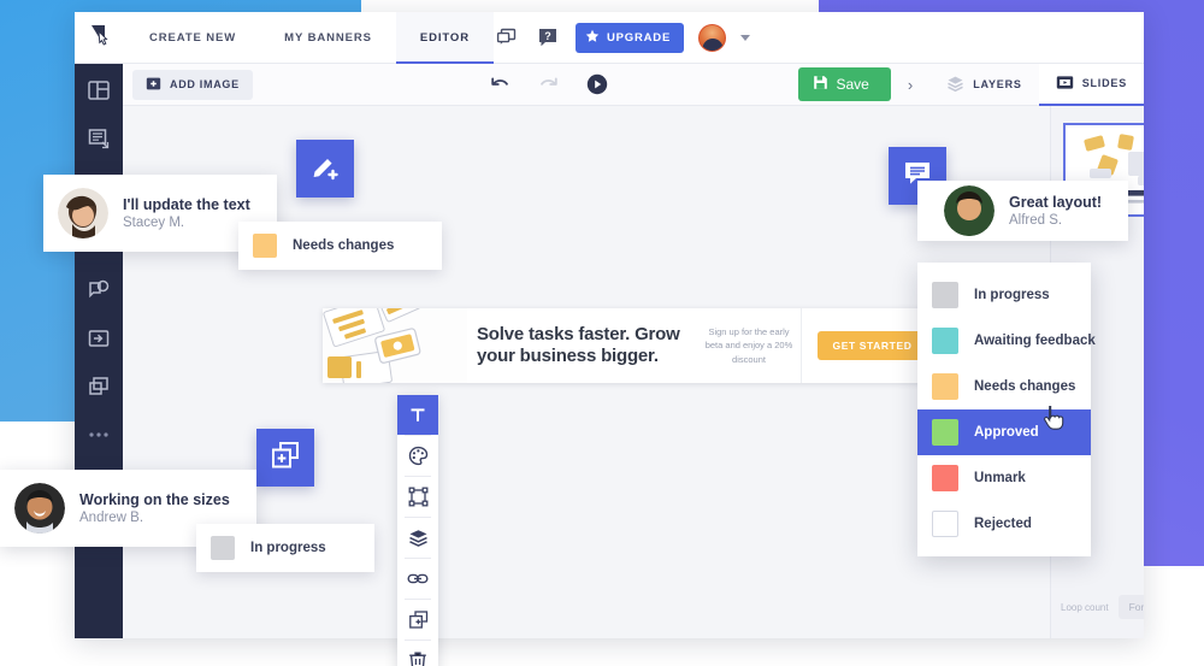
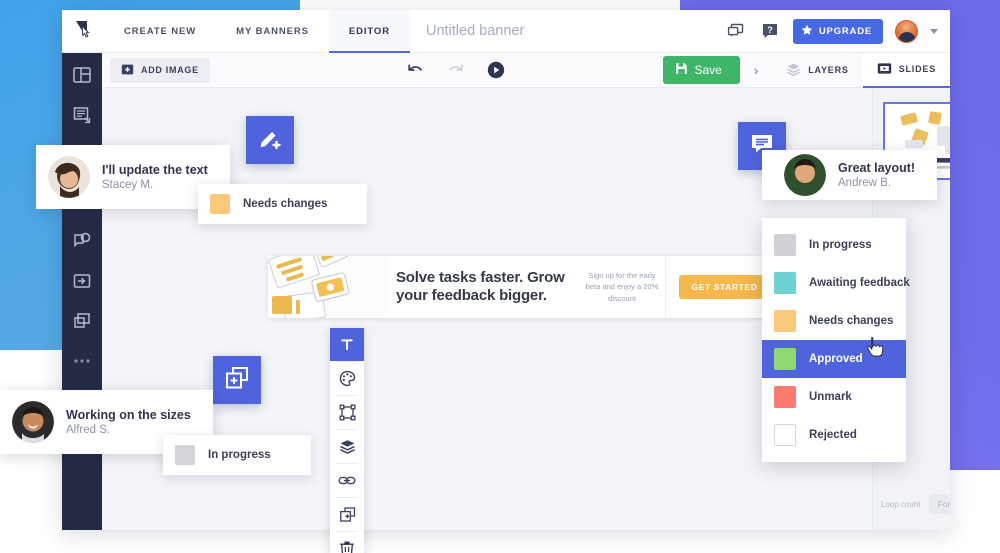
  CREATE NEW
  MY BANNERS
  EDITOR
+ Untitled banner
  ?
  UPGRADE
  ADD IMAGE
  Save
  ›
  LAYERS
  SLIDES
- Solve tasks faster. Grow your business bigger.
+ Solve tasks faster. Grow your feedback bigger.
  Sign up for the early beta and enjoy a 20% discount
  GET STARTED
  Loop count
  I'll update the text
  Stacey M.
  Great layout!
- Alfred S.
+ Andrew B.
  Working on the sizes
- Andrew B.
+ Alfred S.
  Needs changes
  In progress
  In progress
  Awaiting feedback
  Needs changes
  Approved
  Unmark
  Rejected
